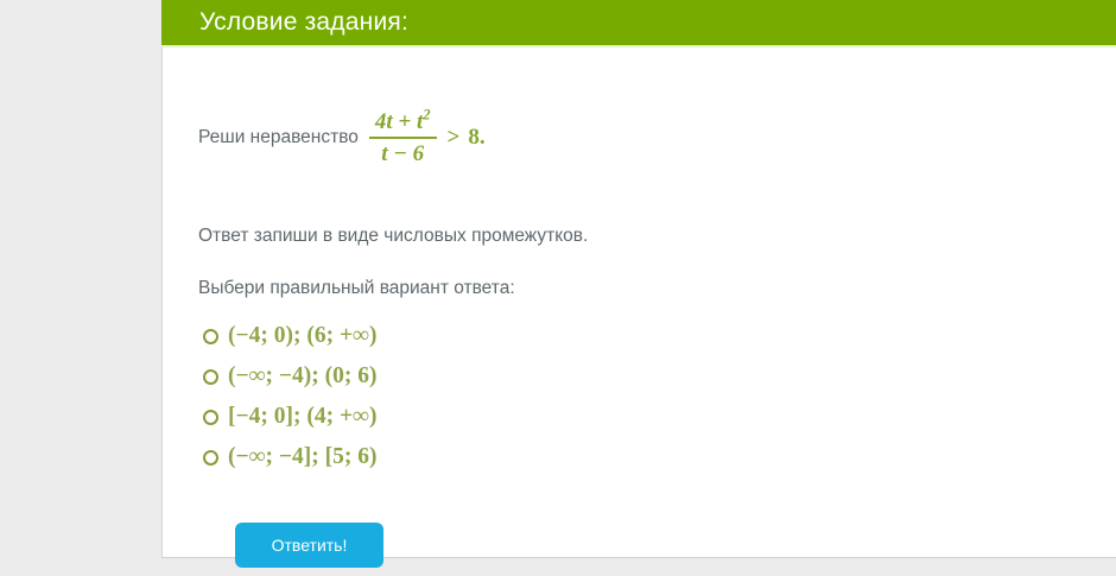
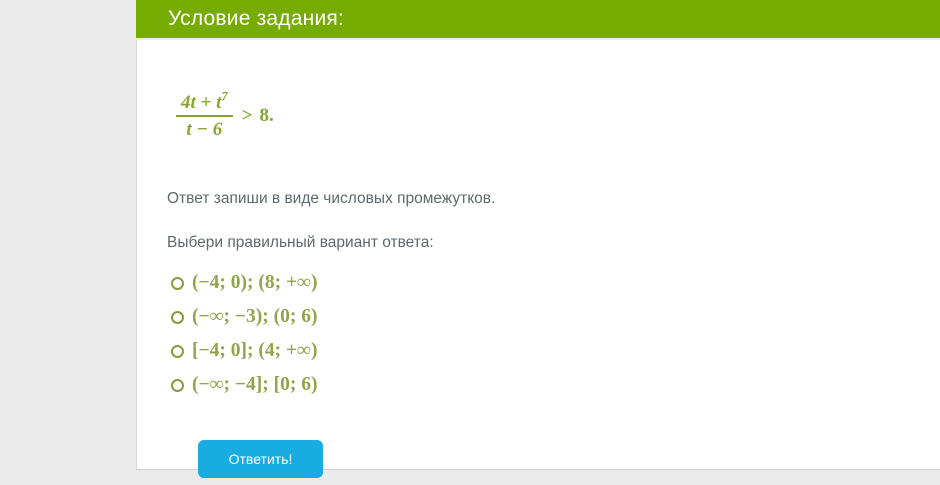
  Условие задания:
- Реши неравенство
- 4t + t2
+ 4t + t7
  t − 6
  >
  8
  .
  Ответ запиши в виде числовых промежутков.
  Выбери правильный вариант ответа:
- (−4; 0); (6; +∞)
+ (−4; 0); (8; +∞)
- (−∞; −4); (0; 6)
+ (−∞; −3); (0; 6)
  [−4; 0]; (4; +∞)
- (−∞; −4]; [5; 6)
+ (−∞; −4]; [0; 6)
  Ответить!
